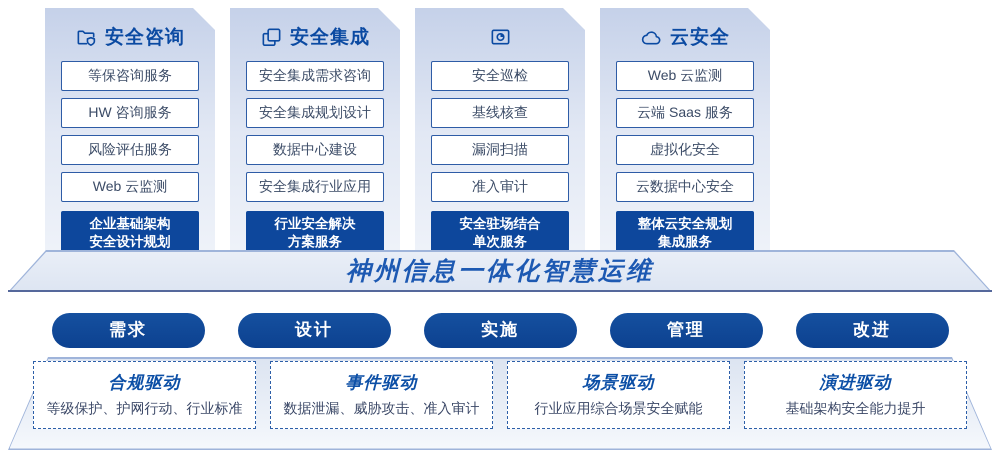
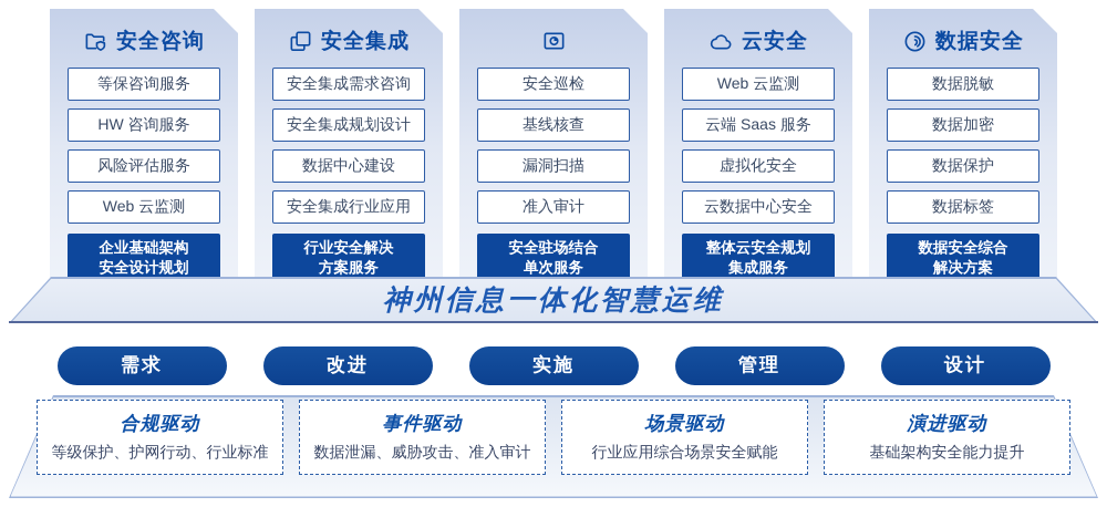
  安全咨询
  等保咨询服务
  HW 咨询服务
  风险评估服务
  Web 云监测
  企业基础架构
  安全设计规划
  安全集成
  安全集成需求咨询
  安全集成规划设计
  数据中心建设
  安全集成行业应用
  行业安全解决
  方案服务
  安全巡检
  基线核查
  漏洞扫描
  准入审计
  安全驻场结合
  单次服务
  云安全
  Web 云监测
  云端 Saas 服务
  虚拟化安全
  云数据中心安全
  整体云安全规划
  集成服务
+ 数据安全
+ 数据脱敏
+ 数据加密
+ 数据保护
+ 数据标签
+ 数据安全综合
+ 解决方案
  神州信息一体化智慧运维
  需求
- 设计
+ 改进
  实施
  管理
- 改进
+ 设计
  合规驱动
  等级保护、护网行动、行业标准
  事件驱动
  数据泄漏、威胁攻击、准入审计
  场景驱动
  行业应用综合场景安全赋能
  演进驱动
  基础架构安全能力提升
